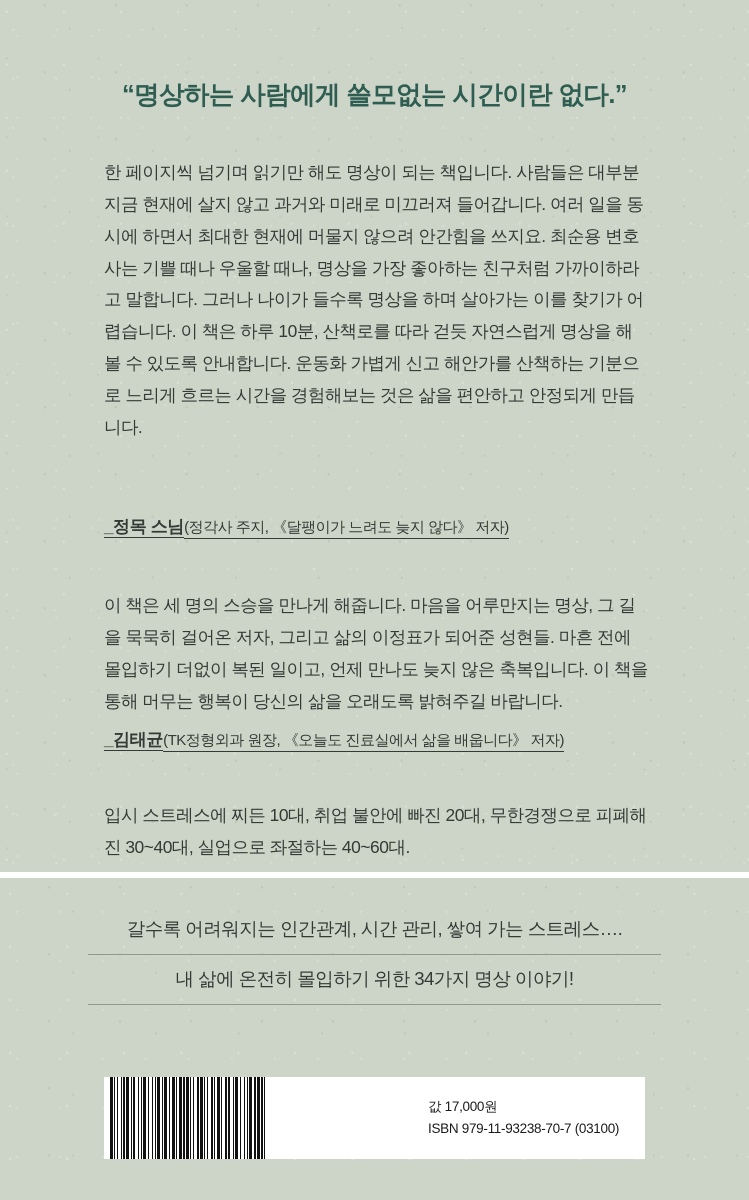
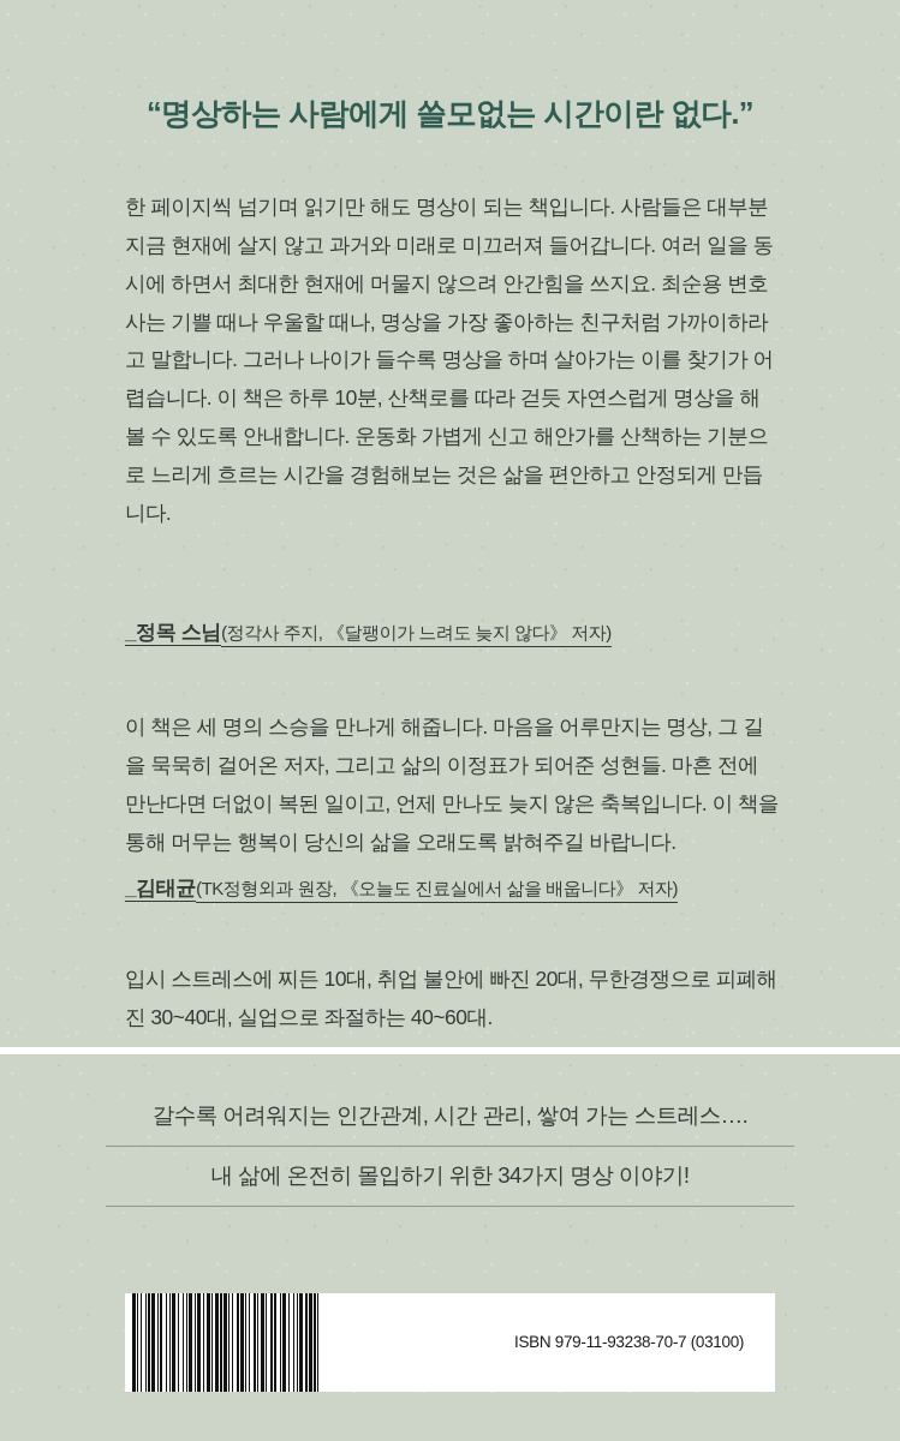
  “명상하는 사람에게 쓸모없는 시간이란 없다.”
  한 페이지씩 넘기며 읽기만 해도 명상이 되는 책입니다. 사람들은 대부분 지금 현재에 살지 않고 과거와 미래로 미끄러져 들어갑니다. 여러 일을 동시에 하면서 최대한 현재에 머물지 않으려 안간힘을 쓰지요. 최순용 변호사는 기쁠 때나 우울할 때나, 명상을 가장 좋아하는 친구처럼 가까이하라고 말합니다. 그러나 나이가 들수록 명상을 하며 살아가는 이를 찾기가 어렵습니다. 이 책은 하루 10분, 산책로를 따라 걷듯 자연스럽게 명상을 해볼 수 있도록 안내합니다. 운동화 가볍게 신고 해안가를 산책하는 기분으로 느리게 흐르는 시간을 경험해보는 것은 삶을 편안하고 안정되게 만듭니다.
  _정목 스님(정각사 주지, 《달팽이가 느려도 늦지 않다》 저자)
- 이 책은 세 명의 스승을 만나게 해줍니다. 마음을 어루만지는 명상, 그 길을 묵묵히 걸어온 저자, 그리고 삶의 이정표가 되어준 성현들. 마흔 전에 몰입하기 더없이 복된 일이고, 언제 만나도 늦지 않은 축복입니다. 이 책을 통해 머무는 행복이 당신의 삶을 오래도록 밝혀주길 바랍니다.
+ 이 책은 세 명의 스승을 만나게 해줍니다. 마음을 어루만지는 명상, 그 길을 묵묵히 걸어온 저자, 그리고 삶의 이정표가 되어준 성현들. 마흔 전에 만난다면 더없이 복된 일이고, 언제 만나도 늦지 않은 축복입니다. 이 책을 통해 머무는 행복이 당신의 삶을 오래도록 밝혀주길 바랍니다.
  _김태균(TK정형외과 원장, 《오늘도 진료실에서 삶을 배웁니다》 저자)
  입시 스트레스에 찌든 10대, 취업 불안에 빠진 20대, 무한경쟁으로 피폐해진 30~40대, 실업으로 좌절하는 40~60대.
  갈수록 어려워지는 인간관계, 시간 관리, 쌓여 가는 스트레스….
  내 삶에 온전히 몰입하기 위한 34가지 명상 이야기!
- 값 17,000원
  ISBN 979-11-93238-70-7 (03100)
